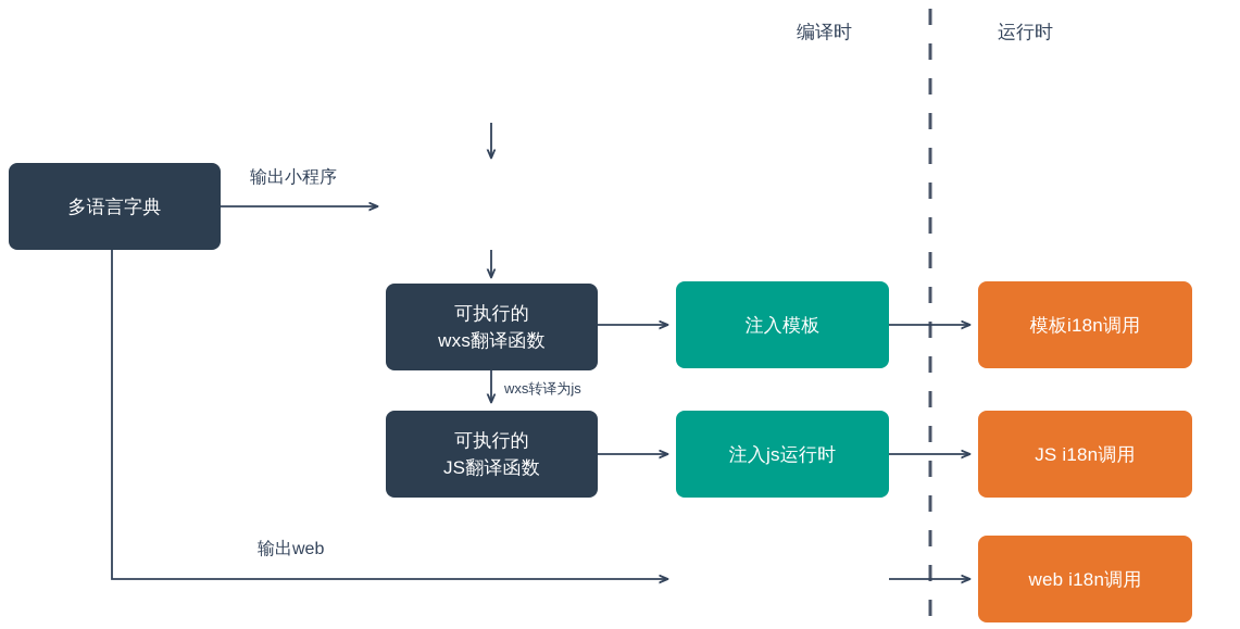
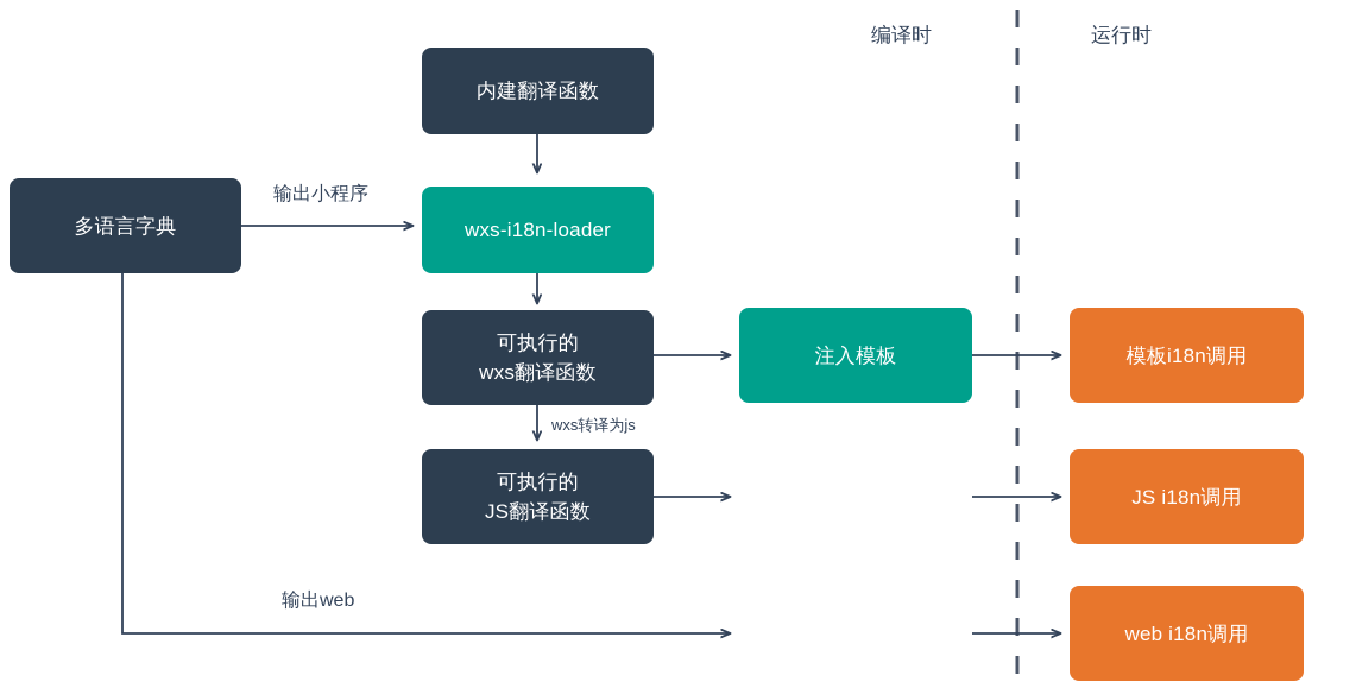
  编译时
  运行时
  多语言字典
+ 内建翻译函数
+ wxs-i18n-loader
  可执行的
  wxs翻译函数
  可执行的
  JS翻译函数
  注入模板
- 注入js运行时
  模板i18n调用
  JS i18n调用
  web i18n调用
  输出小程序
  wxs转译为js
  输出web
